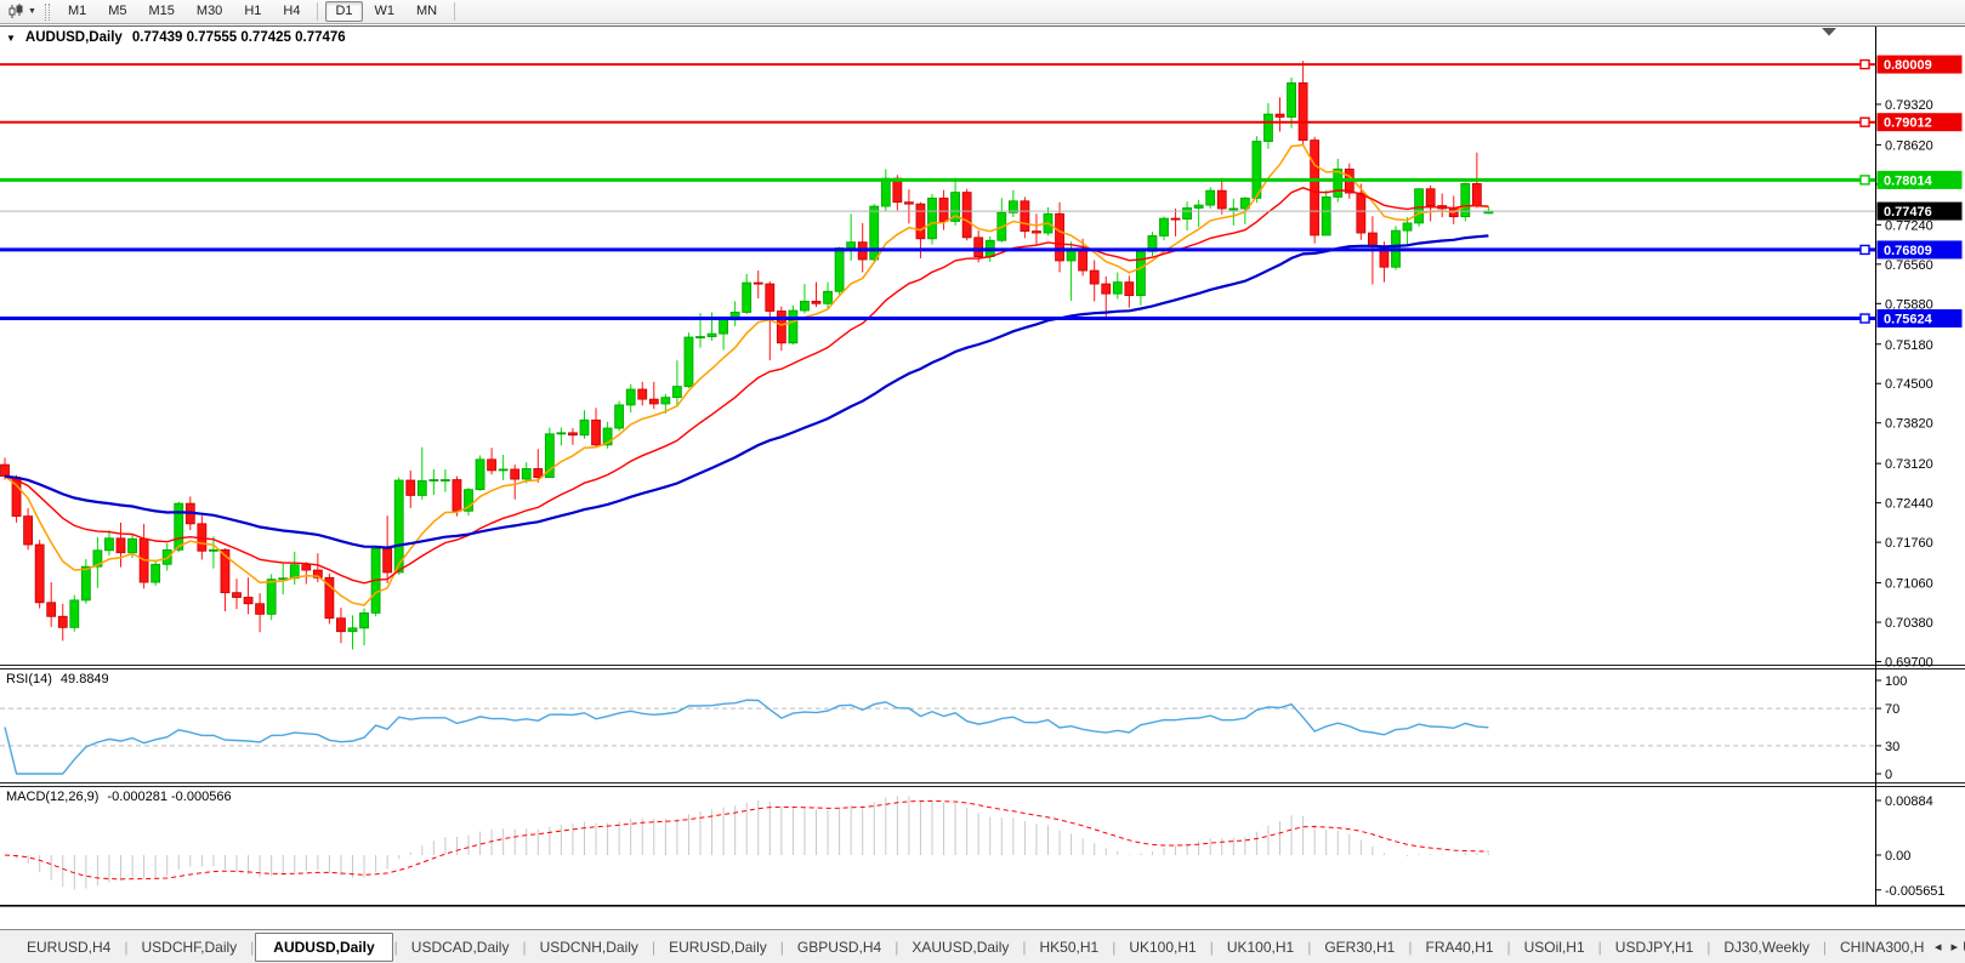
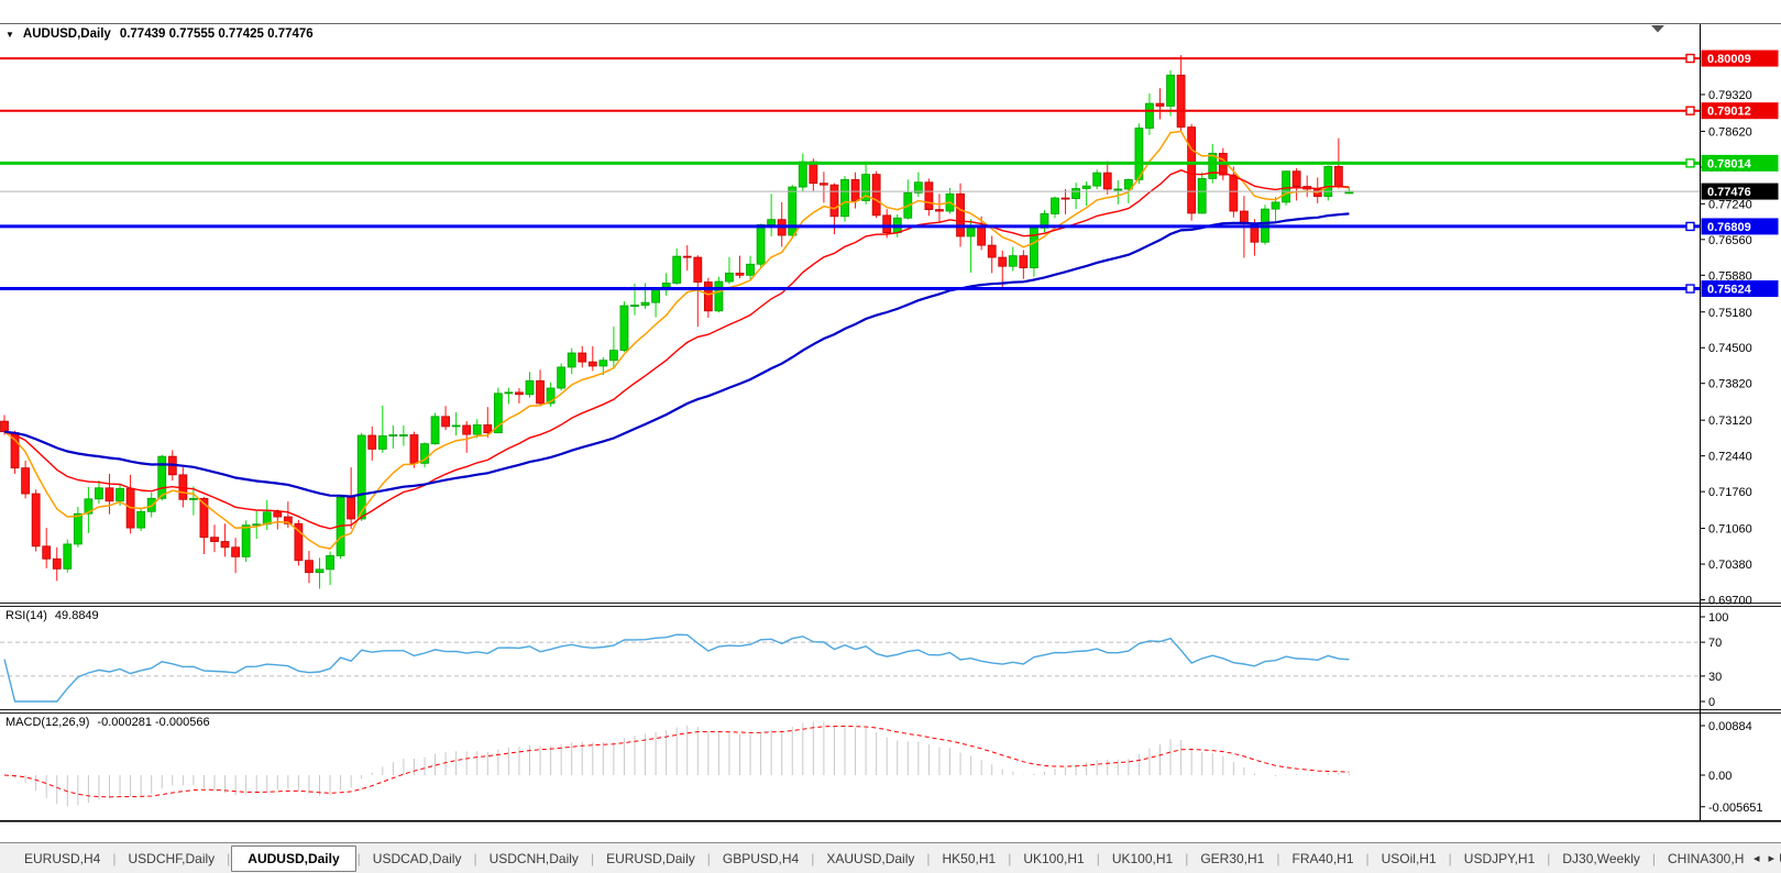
- M1
- M5
- M15
- M30
- H1
- H4
- D1
- W1
- MN
  ▼
  AUDUSD,Daily
  0.77439 0.77555 0.77425 0.77476
  RSI(14)
  49.8849
  MACD(12,26,9)
  -0.000281 -0.000566
  0.79320
  0.78620
  0.77240
  0.76560
  0.75880
  0.75180
  0.74500
  0.73820
  0.73120
  0.72440
  0.71760
  0.71060
  0.70380
  0.69700
  0.80009
  0.79012
  0.78014
  0.76809
  0.75624
  0.77476
  100
  70
  30
  0
  0.00884
  0.00
  -0.005651
  EURUSD,H4
  |
  USDCHF,Daily
  |
  AUDUSD,Daily
  |
  USDCAD,Daily
  |
  USDCNH,Daily
  |
  EURUSD,Daily
  |
  GBPUSD,H4
  |
  XAUUSD,Daily
  |
  HK50,H1
  |
  UK100,H1
  |
  UK100,H1
  |
  GER30,H1
  |
  FRA40,H1
  |
  USOil,H1
  |
  USDJPY,H1
  |
  DJ30,Weekly
  |
  CHINA300,H
  ◂
  ▸
